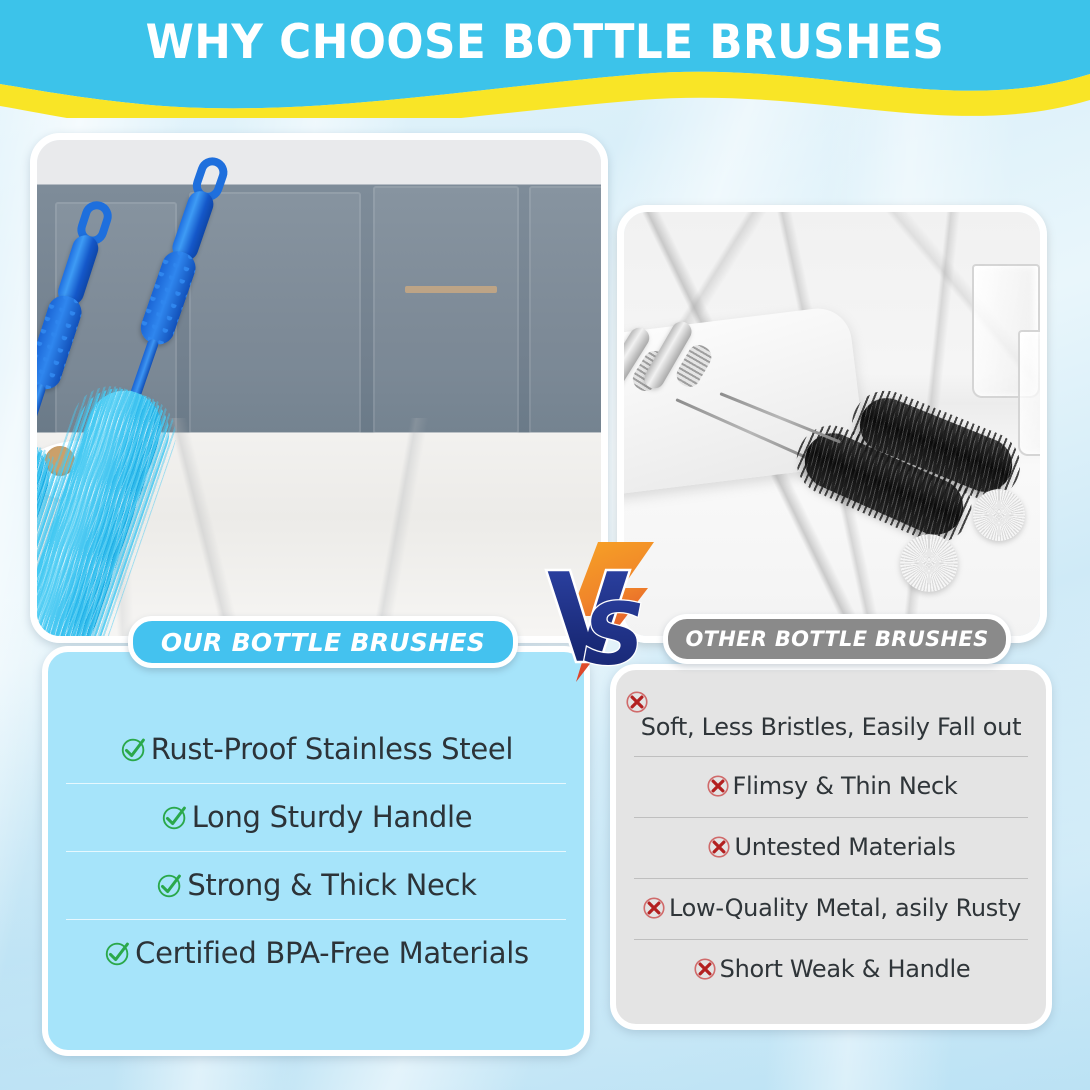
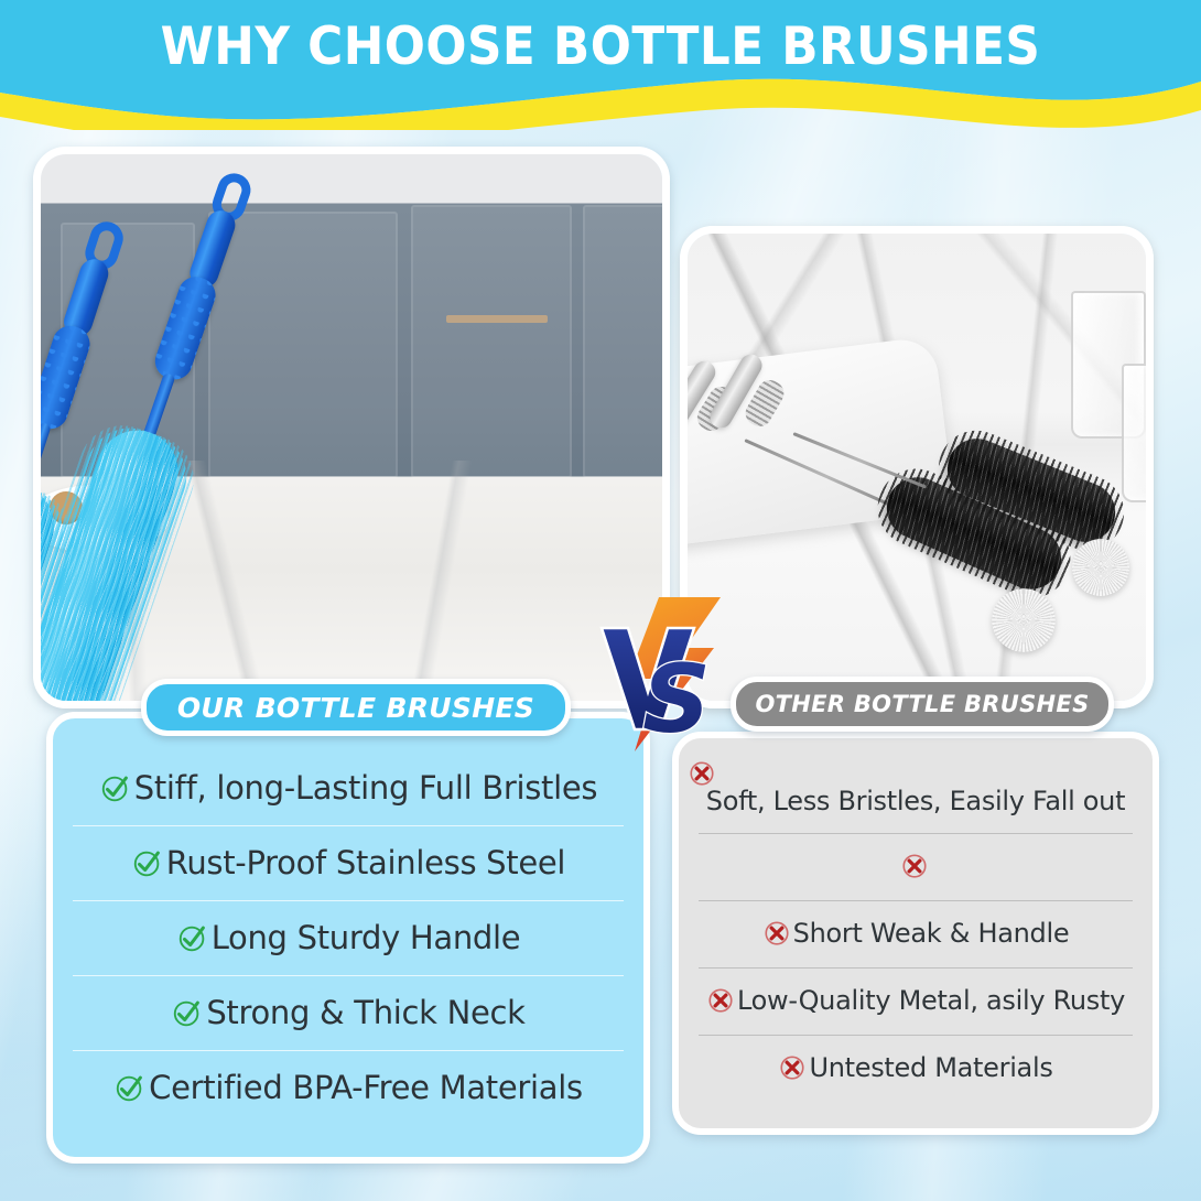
  WHY CHOOSE BOTTLE BRUSHES
  S
  OUR BOTTLE BRUSHES
  OTHER BOTTLE BRUSHES
+ Stiff, long-Lasting Full Bristles
  Rust-Proof Stainless Steel
  Long Sturdy Handle
  Strong & Thick Neck
  Certified BPA-Free Materials
  Soft, Less Bristles, Easily Fall out
- Flimsy & Thin Neck
- Untested Materials
+ Short Weak & Handle
  Low-Quality Metal, asily Rusty
- Short Weak & Handle
+ Untested Materials
